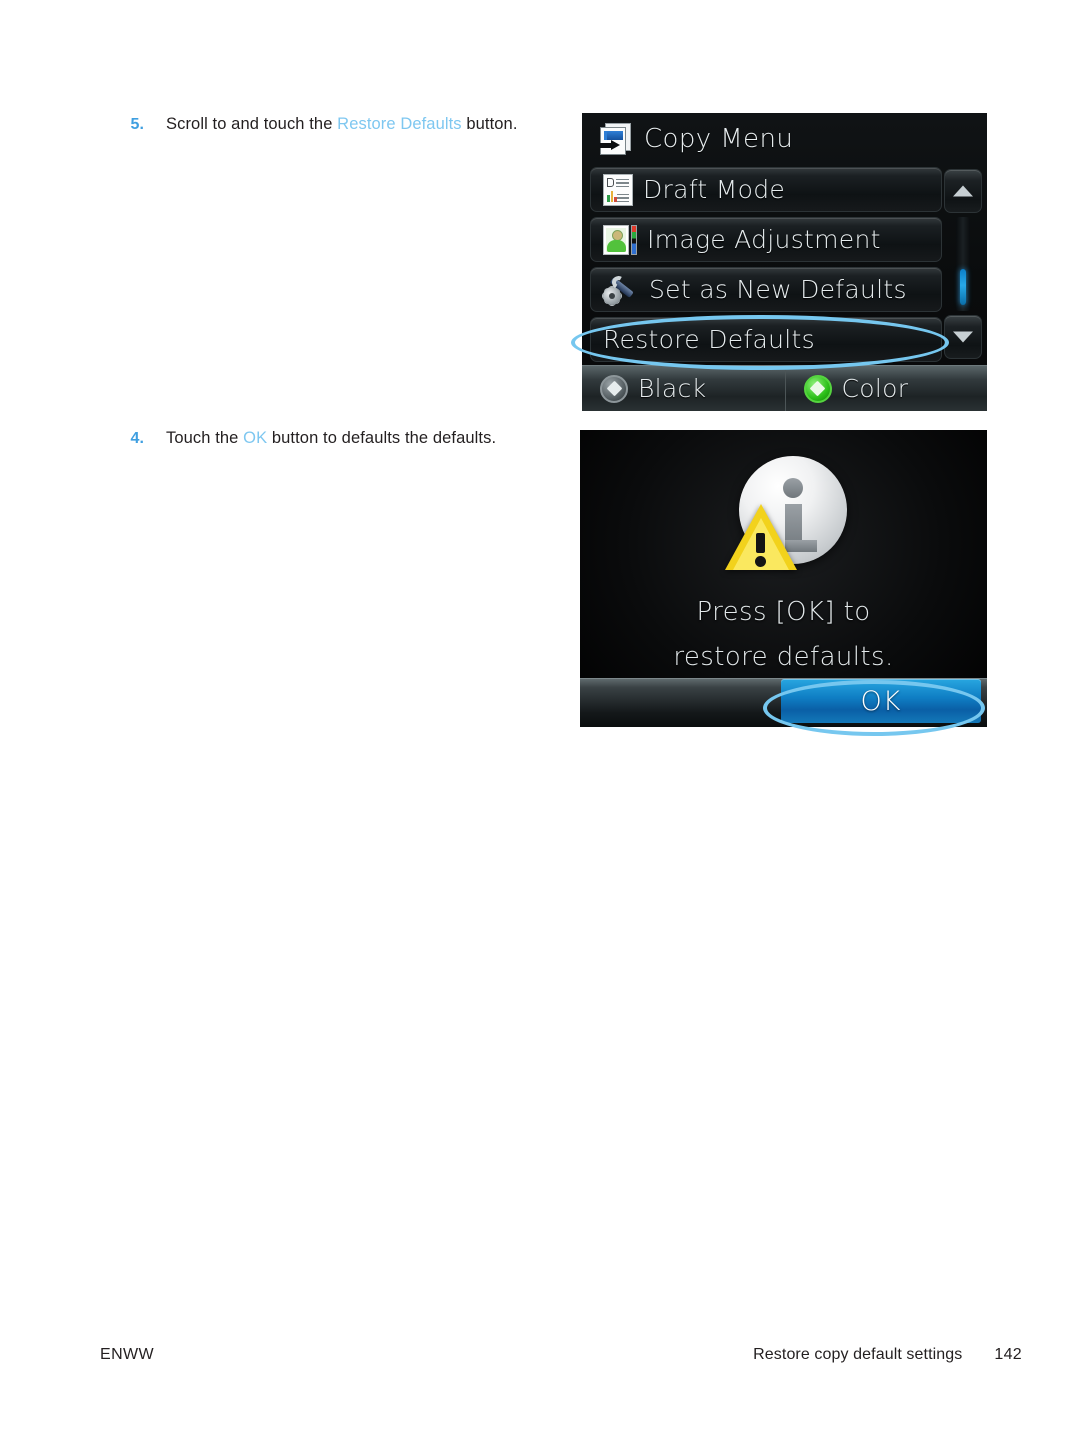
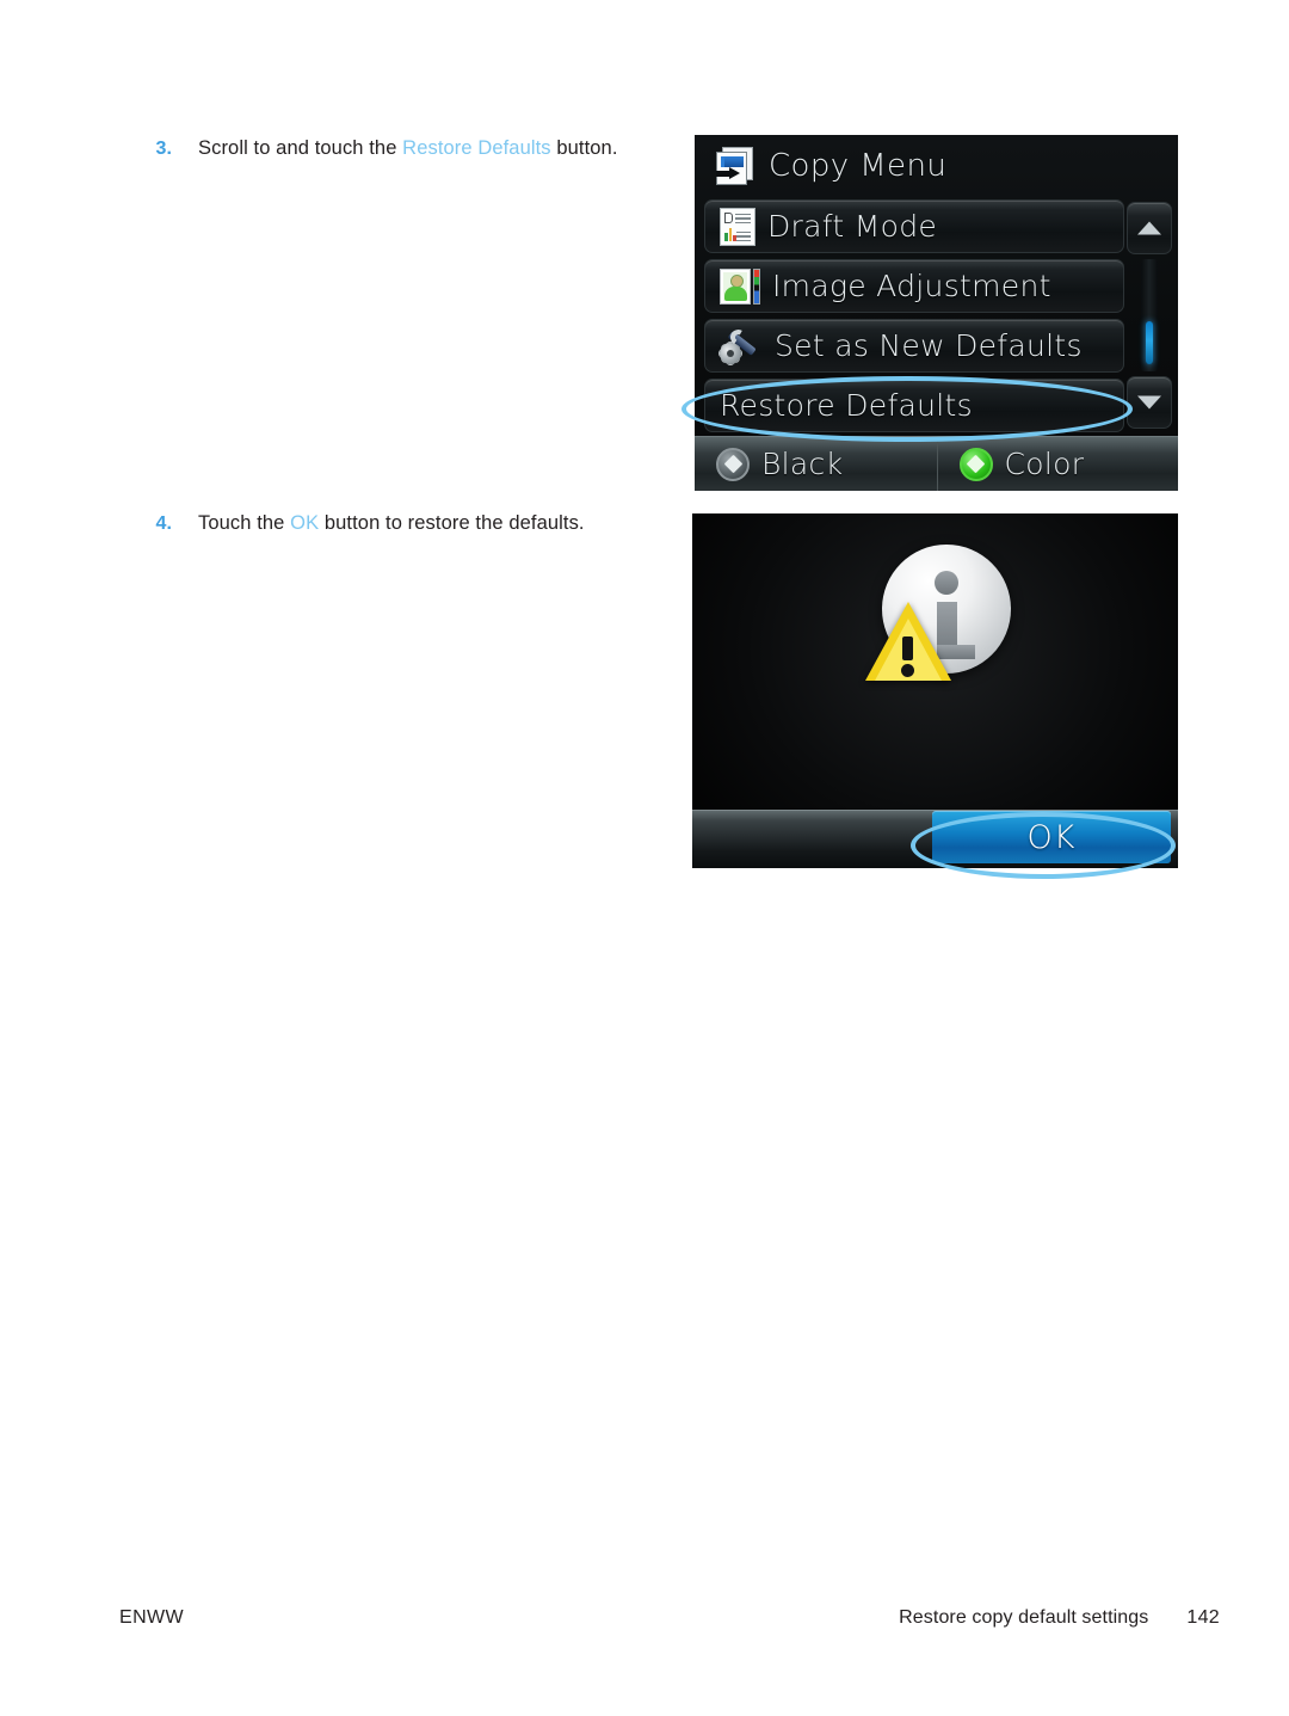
- 5.
+ 3.
  Scroll to and touch the Restore Defaults button.
  4.
- Touch the OK button to defaults the defaults.
+ Touch the OK button to restore the defaults.
  Copy Menu
  Draft Mode
  Image Adjustment
  Set as New Defaults
  Restore Defaults
  Black
  Color
- Press [OK] to
- restore defaults.
  OK
  ENWW
  Restore copy default settings
  142
